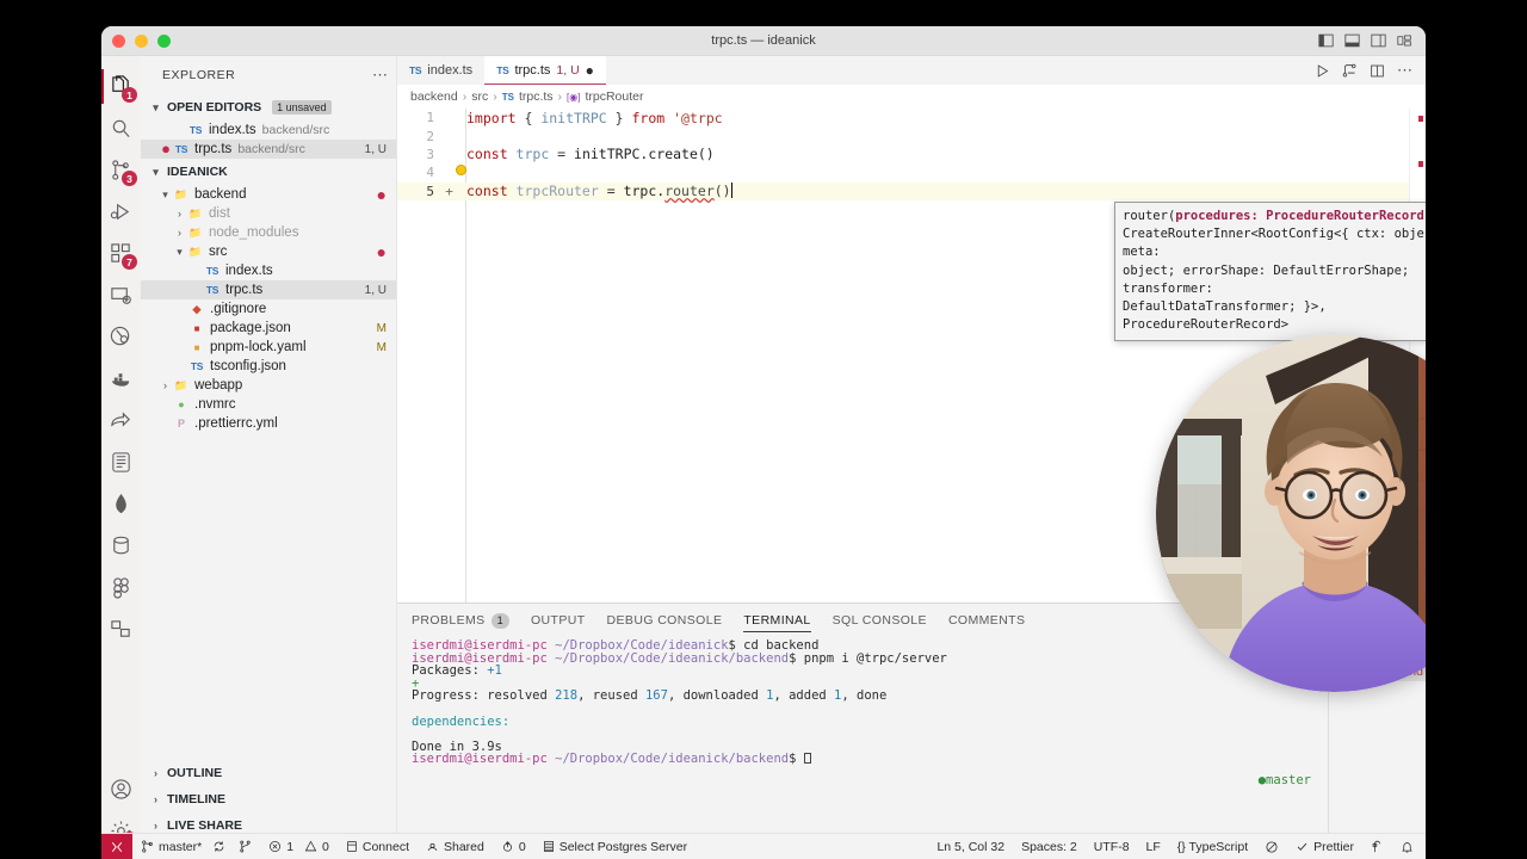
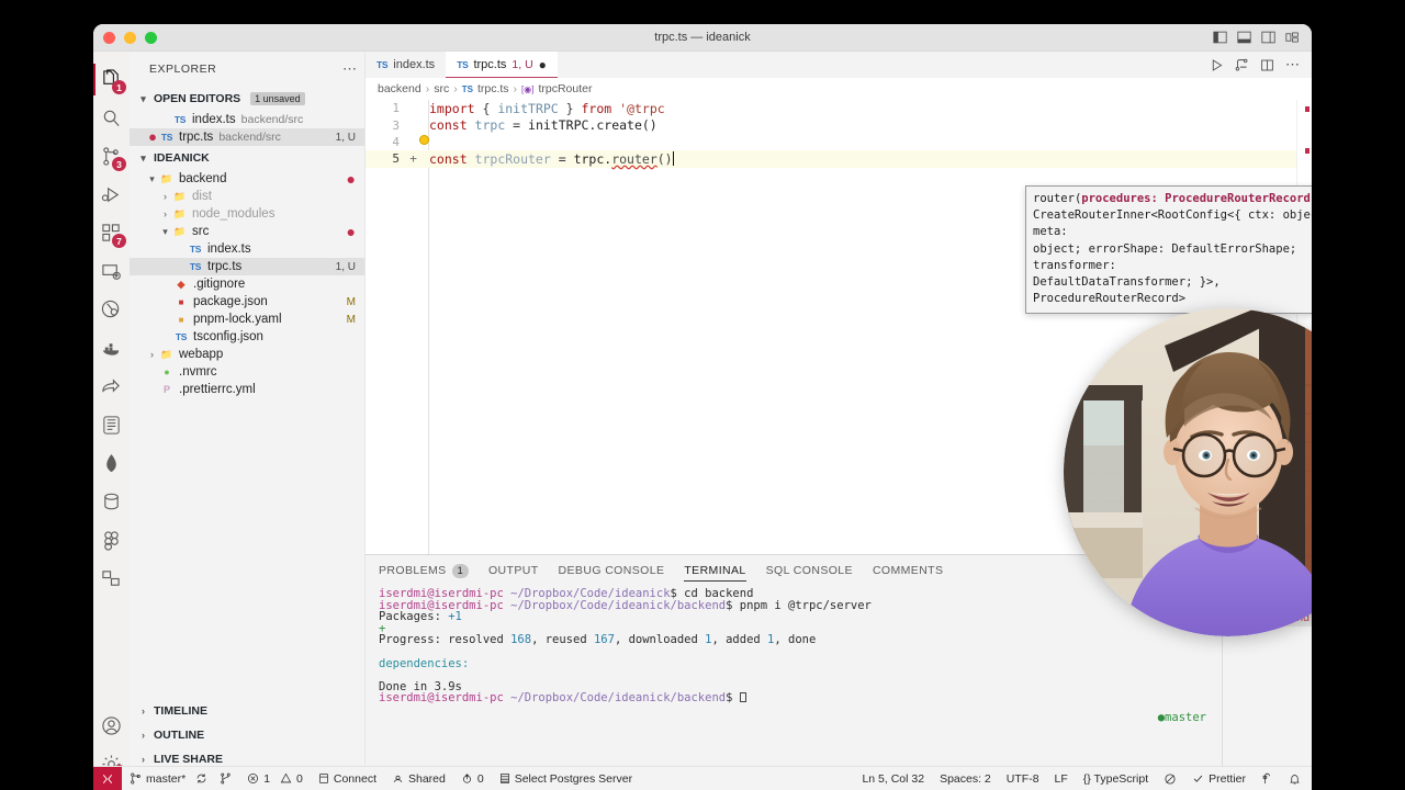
  trpc.ts — ideanick
  1
  3
  7
  EXPLORER
  ⋯
  ▾
  OPEN EDITORS
  1 unsaved
  TS
  index.ts
  backend/src
  ●
  TS
  trpc.ts
  backend/src
  1, U
  ▾
  IDEANICK
  ▾
  📁
  backend
  ●
  ›
  📁
  dist
  ›
  📁
  node_modules
  ▾
  📁
  src
  ●
  TS
  index.ts
  TS
  trpc.ts
  1, U
  ◆
  .gitignore
  ■
  package.json
  M
  ■
  pnpm-lock.yaml
  M
  TS
  tsconfig.json
  ›
  📁
  webapp
  ●
  .nvmrc
  P
  .prettierrc.yml
  ›
- OUTLINE
+ TIMELINE
  ›
- TIMELINE
+ OUTLINE
  ›
  LIVE SHARE
  TS
  index.ts
  TS
  trpc.ts
  1, U
  ●
  ⋯
  backend
  ›
  src
  ›
  TS
  trpc.ts
  ›
  [◉]
  trpcRouter
  1
  import { initTRPC } from '@trpc
- 2
  3
  const trpc = initTRPC.create()
  4
  5
  +
  const trpcRouter = trpc.router()
  router(procedures: ProcedureRouterRecord
  CreateRouterInner<RootConfig<{ ctx: obje meta:
  object; errorShape: DefaultErrorShape; transformer:
  DefaultDataTransformer; }>, ProcedureRouterRecord>
  PROBLEMS
  1
  OUTPUT
  DEBUG CONSOLE
  TERMINAL
  SQL CONSOLE
  COMMENTS
  iserdmi@iserdmi-pc ~/Dropbox/Code/ideanick$ cd backend
  iserdmi@iserdmi-pc ~/Dropbox/Code/ideanick/backend$ pnpm i @trpc/server
  Packages: +1
  +
- Progress: resolved 218, reused 167, downloaded 1, added 1, done
+ Progress: resolved 168, reused 167, downloaded 1, added 1, done
  dependencies:
  Done in 3.9s
  iserdmi@iserdmi-pc ~/Dropbox/Code/ideanick/backend$
  ●master
  master*
  1
  0
  Connect
  Shared
  0
  Select Postgres Server
  Ln 5, Col 32
  Spaces: 2
  UTF-8
  LF
  {} TypeScript
  Prettier
